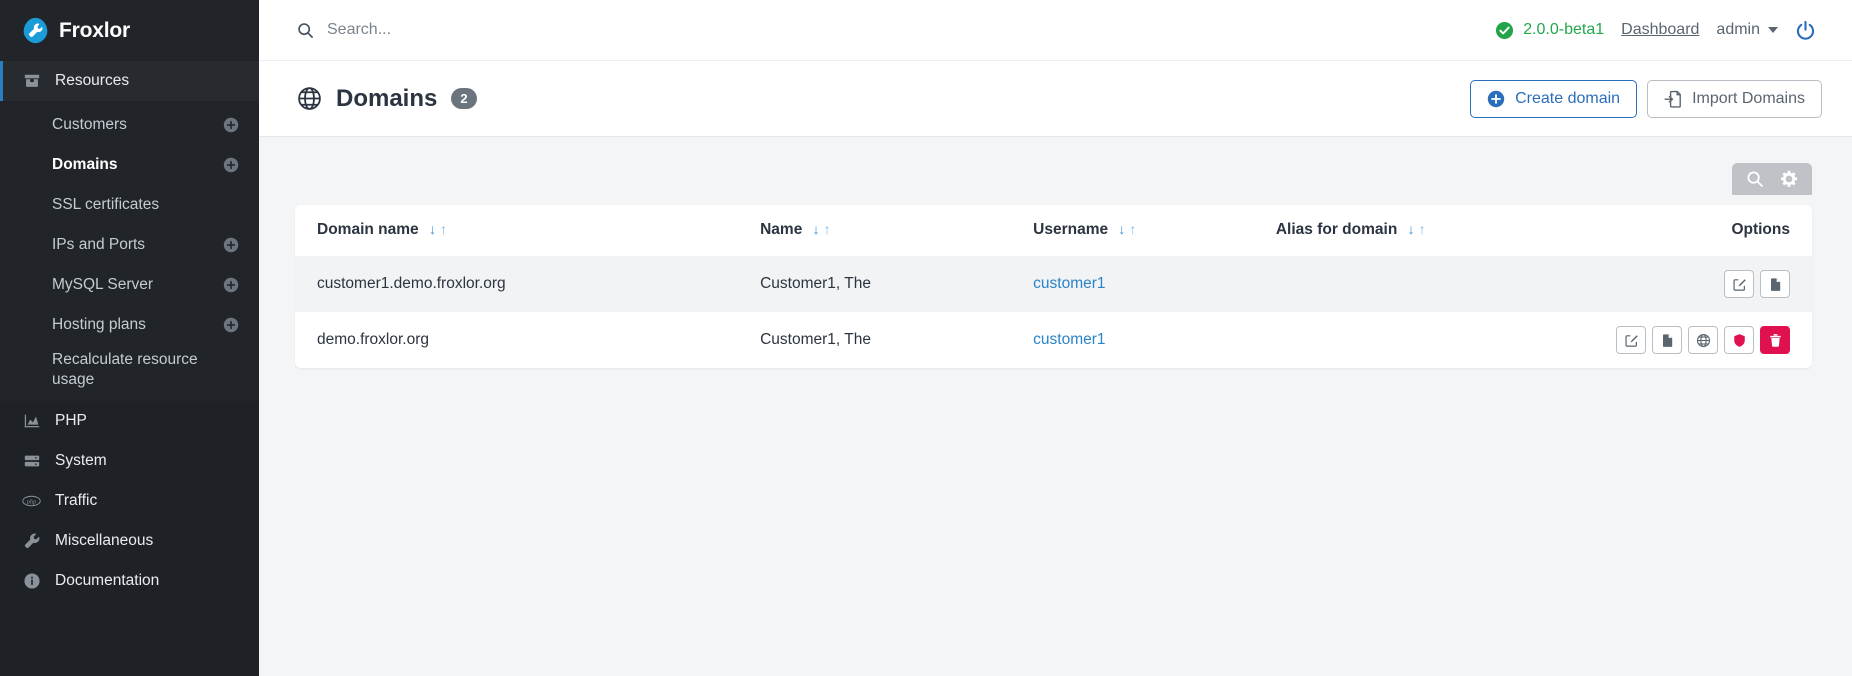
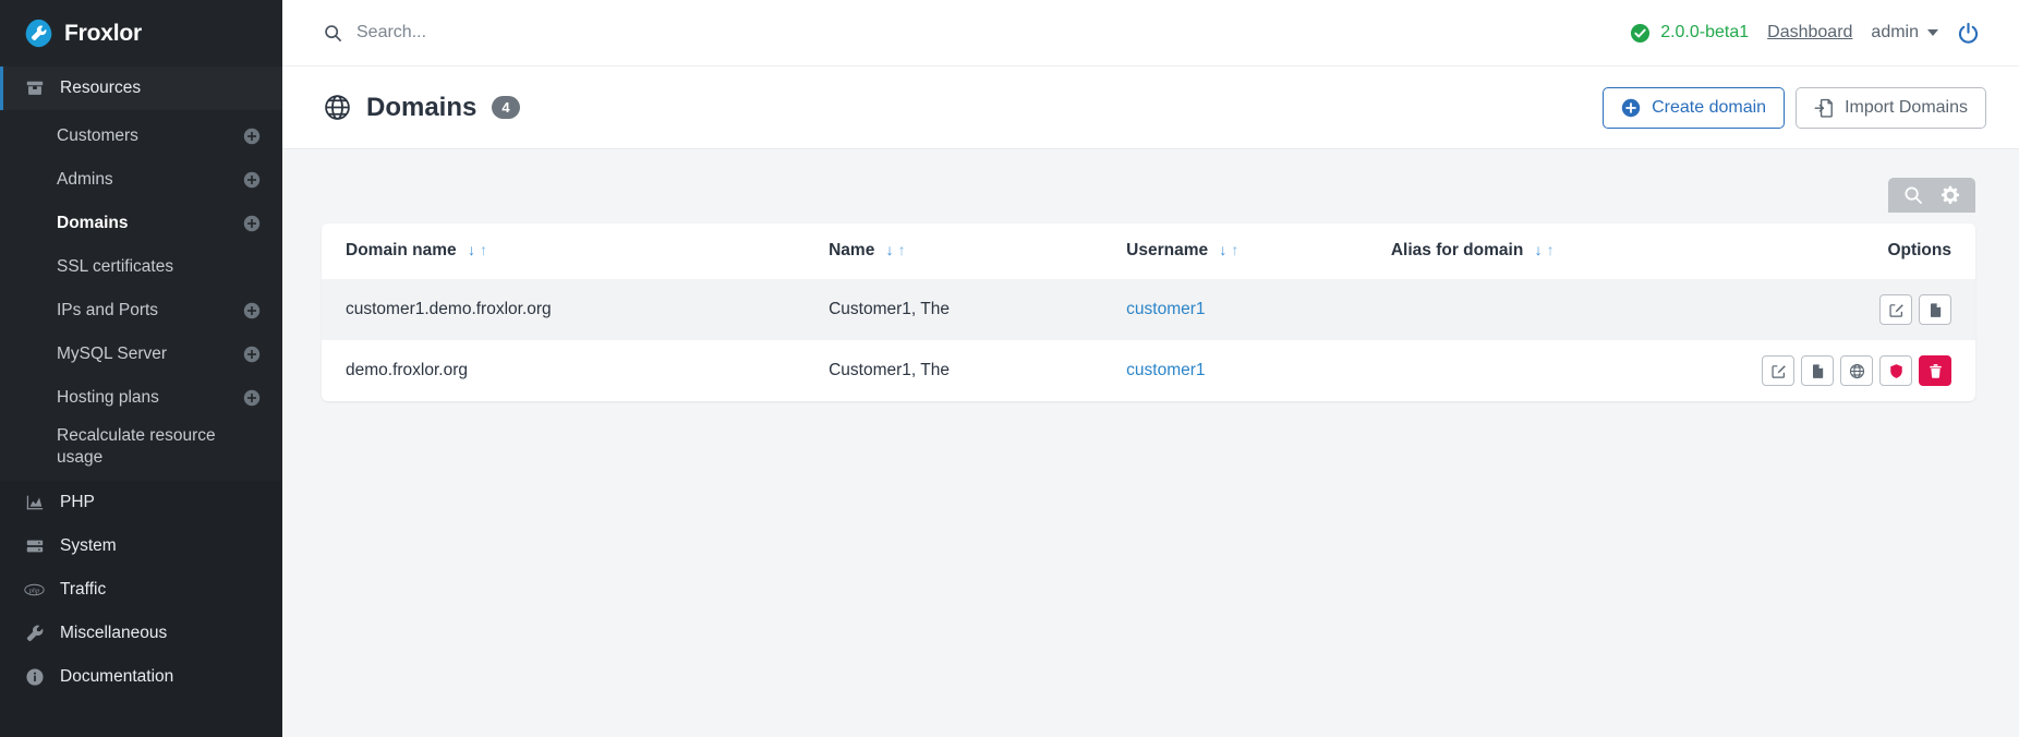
  Froxlor
  Resources
  Customers
+ Admins
  Domains
  SSL certificates
  IPs and Ports
  MySQL Server
  Hosting plans
  Recalculate resource usage
  PHP
  System
  Traffic
  Miscellaneous
  Documentation
  Search...
  2.0.0-beta1
  Dashboard
  admin
  Domains
- 2
+ 4
  Create domain
  Import Domains
  Domain name ↓ ↑	Name ↓ ↑	Username ↓ ↑	Alias for domain ↓ ↑	Options
  customer1.demo.froxlor.org	Customer1, The	customer1
  demo.froxlor.org	Customer1, The	customer1
